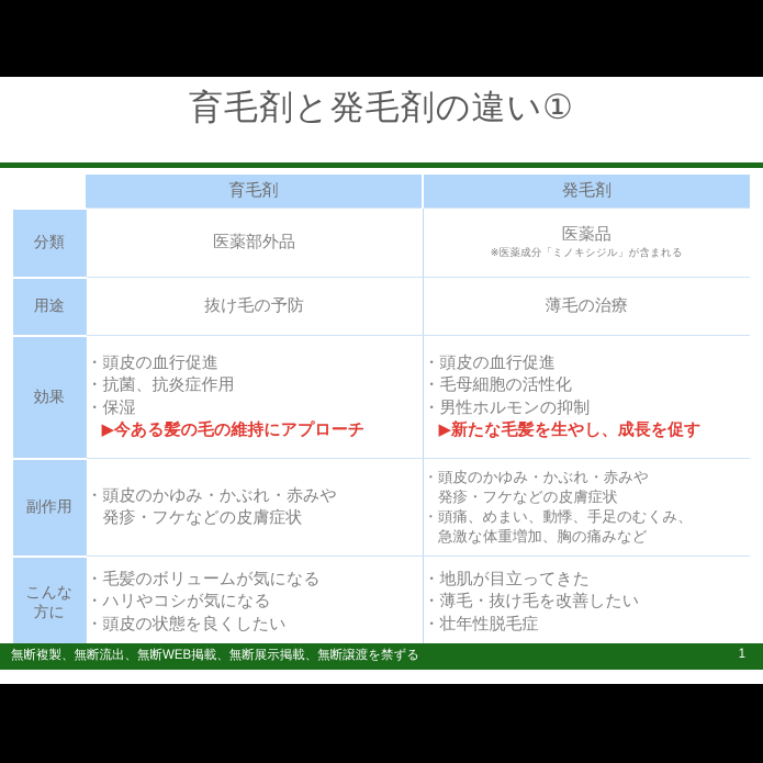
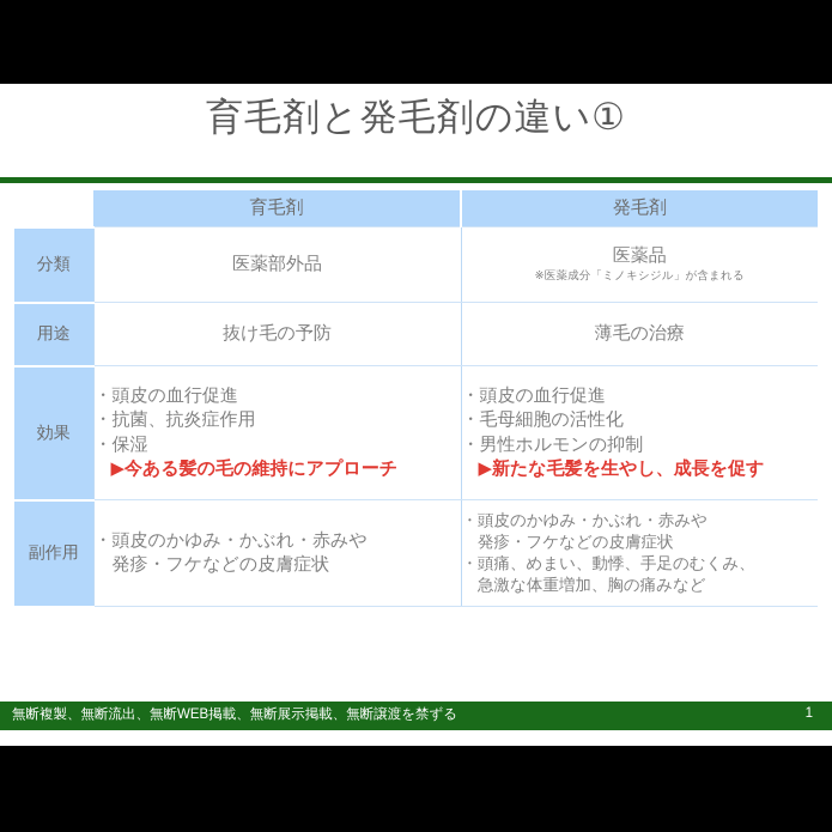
  育毛剤と発毛剤の違い①
  	育毛剤	発毛剤
  分類	医薬部外品	医薬品 ※医薬成分「ミノキシジル」が含まれる
  用途	抜け毛の予防	薄毛の治療
  効果	・頭皮の血行促進 ・抗菌、抗炎症作用 ・保湿 ▶今ある髪の毛の維持にアプローチ	・頭皮の血行促進 ・毛母細胞の活性化 ・男性ホルモンの抑制 ▶新たな毛髪を生やし、成長を促す
  副作用	・頭皮のかゆみ・かぶれ・赤みや 発疹・フケなどの皮膚症状	・頭皮のかゆみ・かぶれ・赤みや 発疹・フケなどの皮膚症状 ・頭痛、めまい、動悸、手足のむくみ、 急激な体重増加、胸の痛みなど
- こんな 方に	・毛髪のボリュームが気になる ・ハリやコシが気になる ・頭皮の状態を良くしたい	・地肌が目立ってきた ・薄毛・抜け毛を改善したい ・壮年性脱毛症
  無断複製、無断流出、無断WEB掲載、無断展示掲載、無断譲渡を禁ずる
  1
